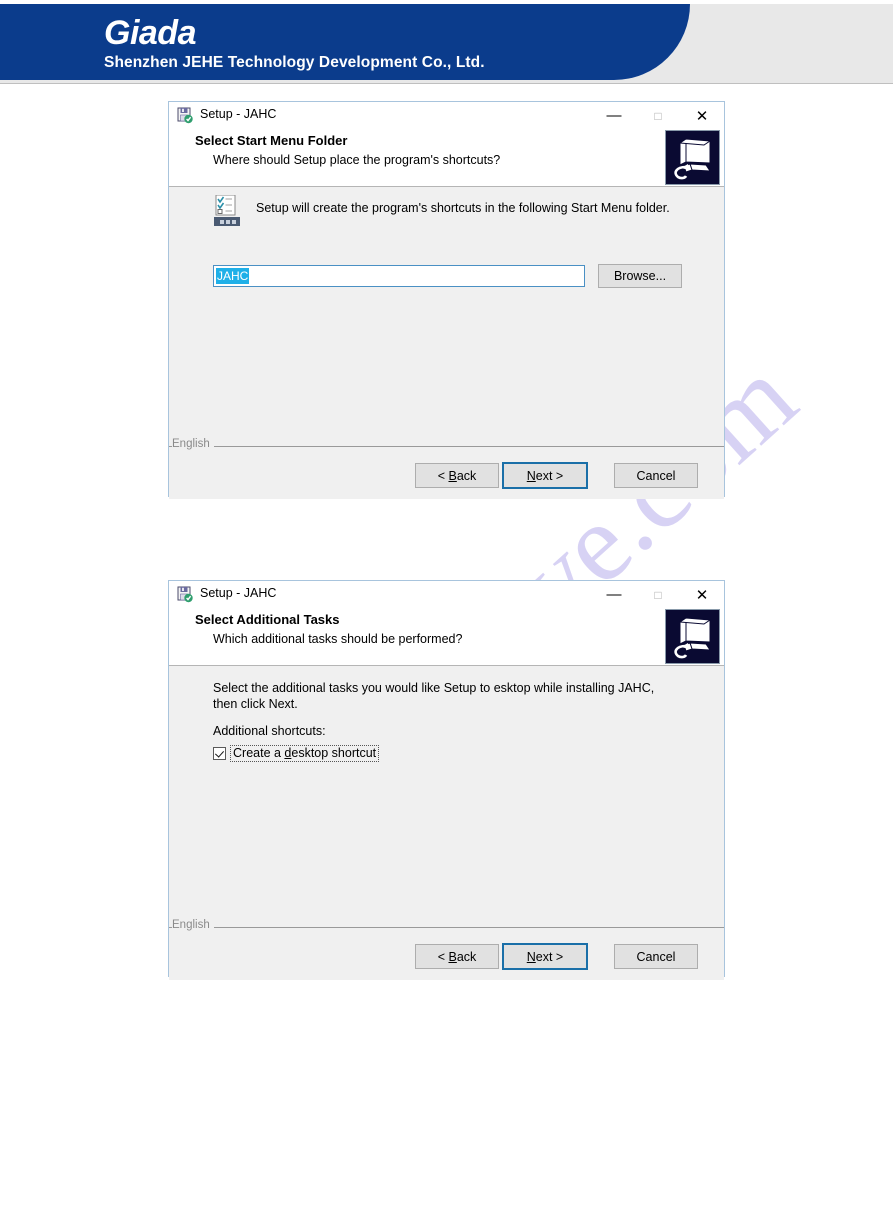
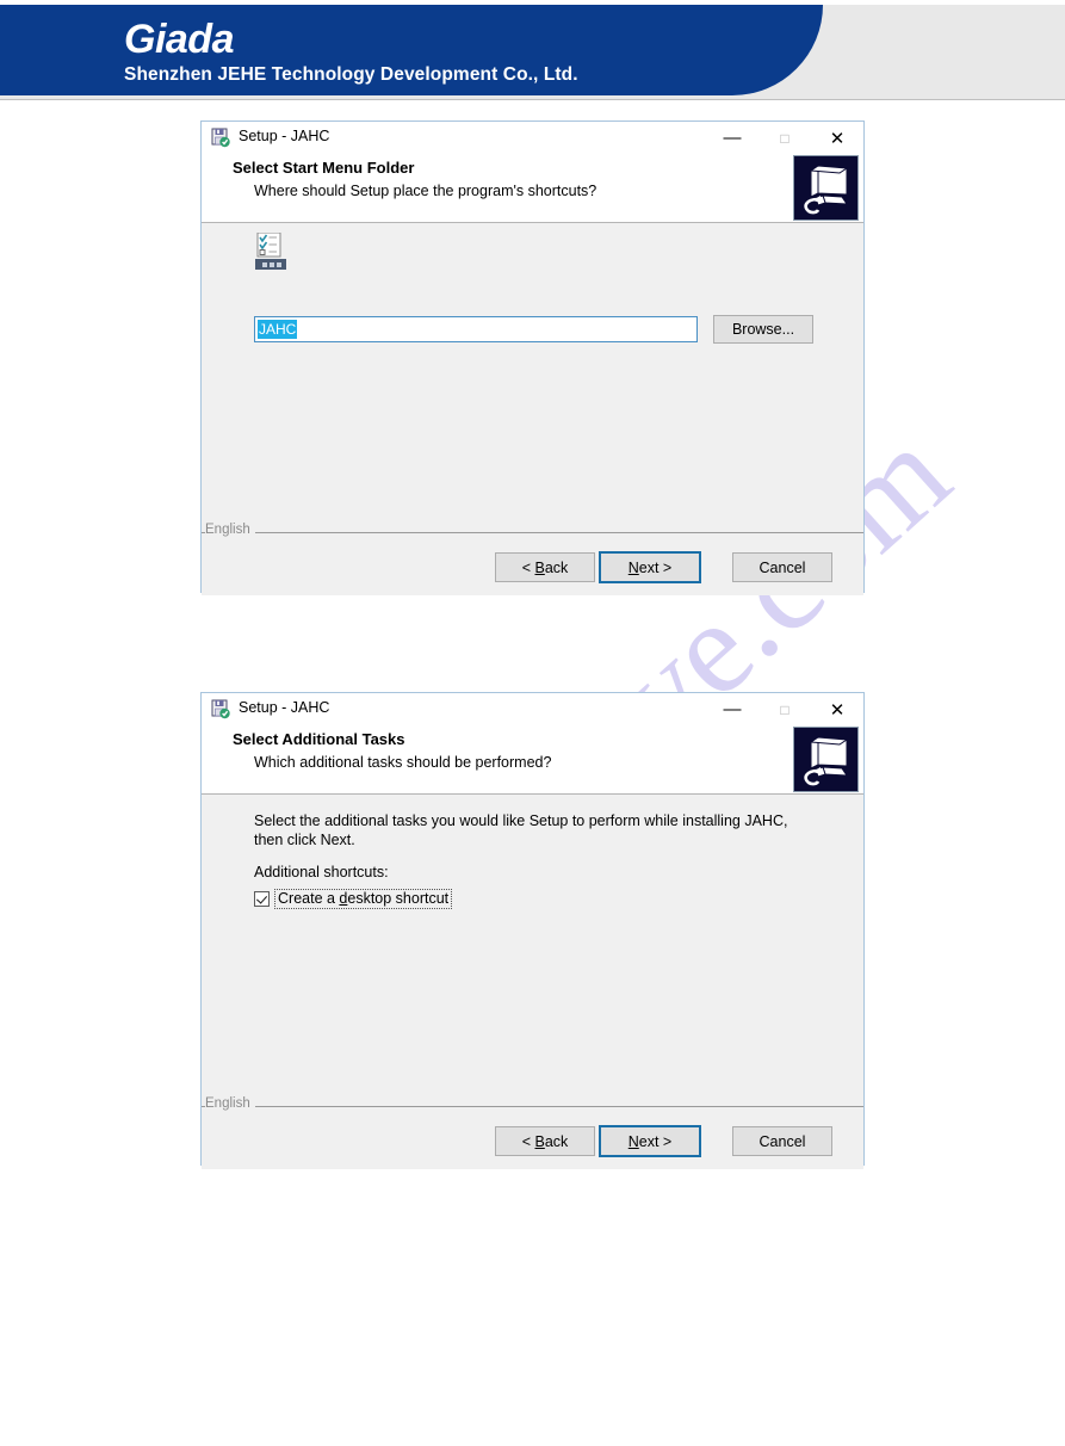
  Giada
  Shenzhen JEHE Technology Development Co., Ltd.
  Setup - JAHC
  —
  □
  ✕
  Select Start Menu Folder
  Where should Setup place the program's shortcuts?
- Setup will create the program's shortcuts in the following Start Menu folder.
  JAHC
  Browse...
  English
  < Back
  Next >
  Cancel
  Setup - JAHC
  —
  □
  ✕
  Select Additional Tasks
  Which additional tasks should be performed?
- Select the additional tasks you would like Setup to esktop while installing JAHC, then click Next.
+ Select the additional tasks you would like Setup to perform while installing JAHC, then click Next.
  Additional shortcuts:
  Create a desktop shortcut
  English
  < Back
  Next >
  Cancel
